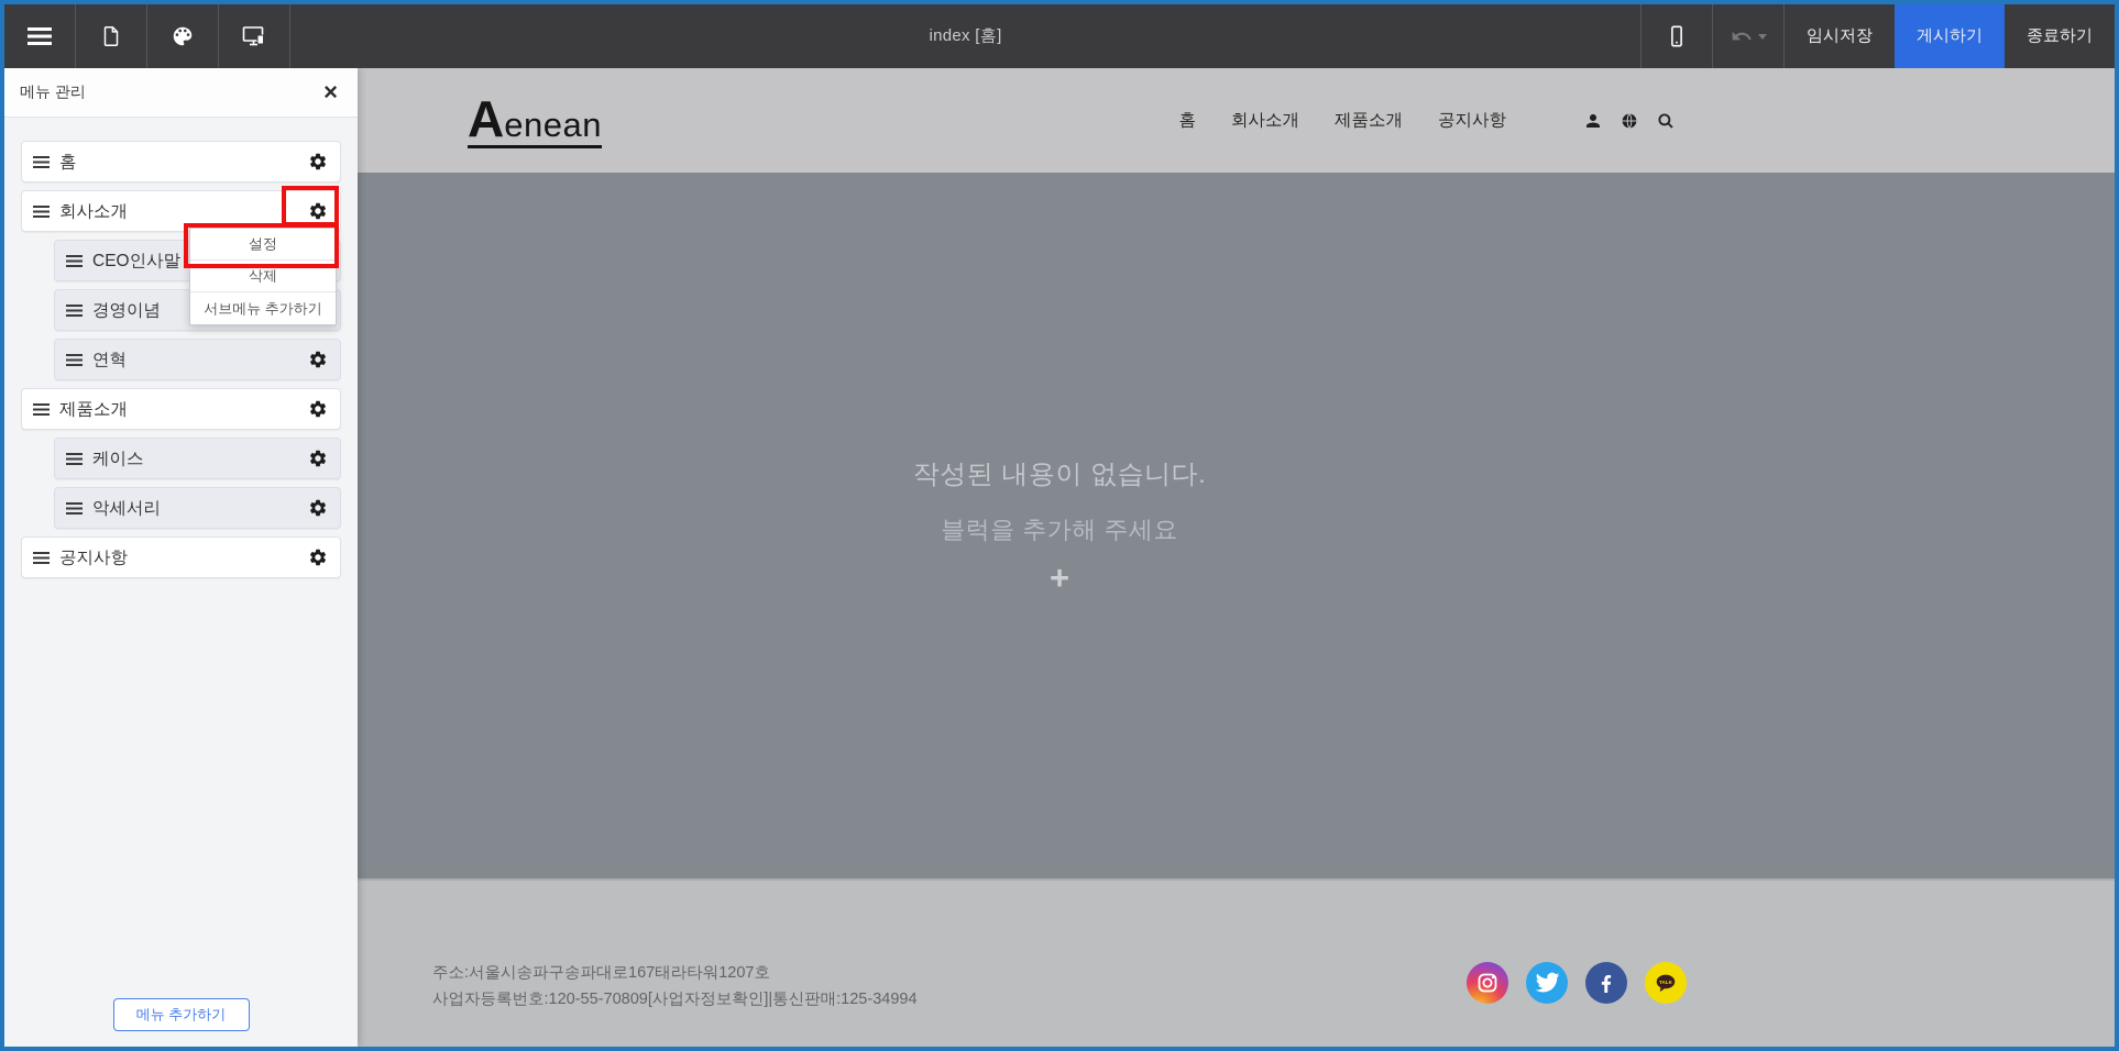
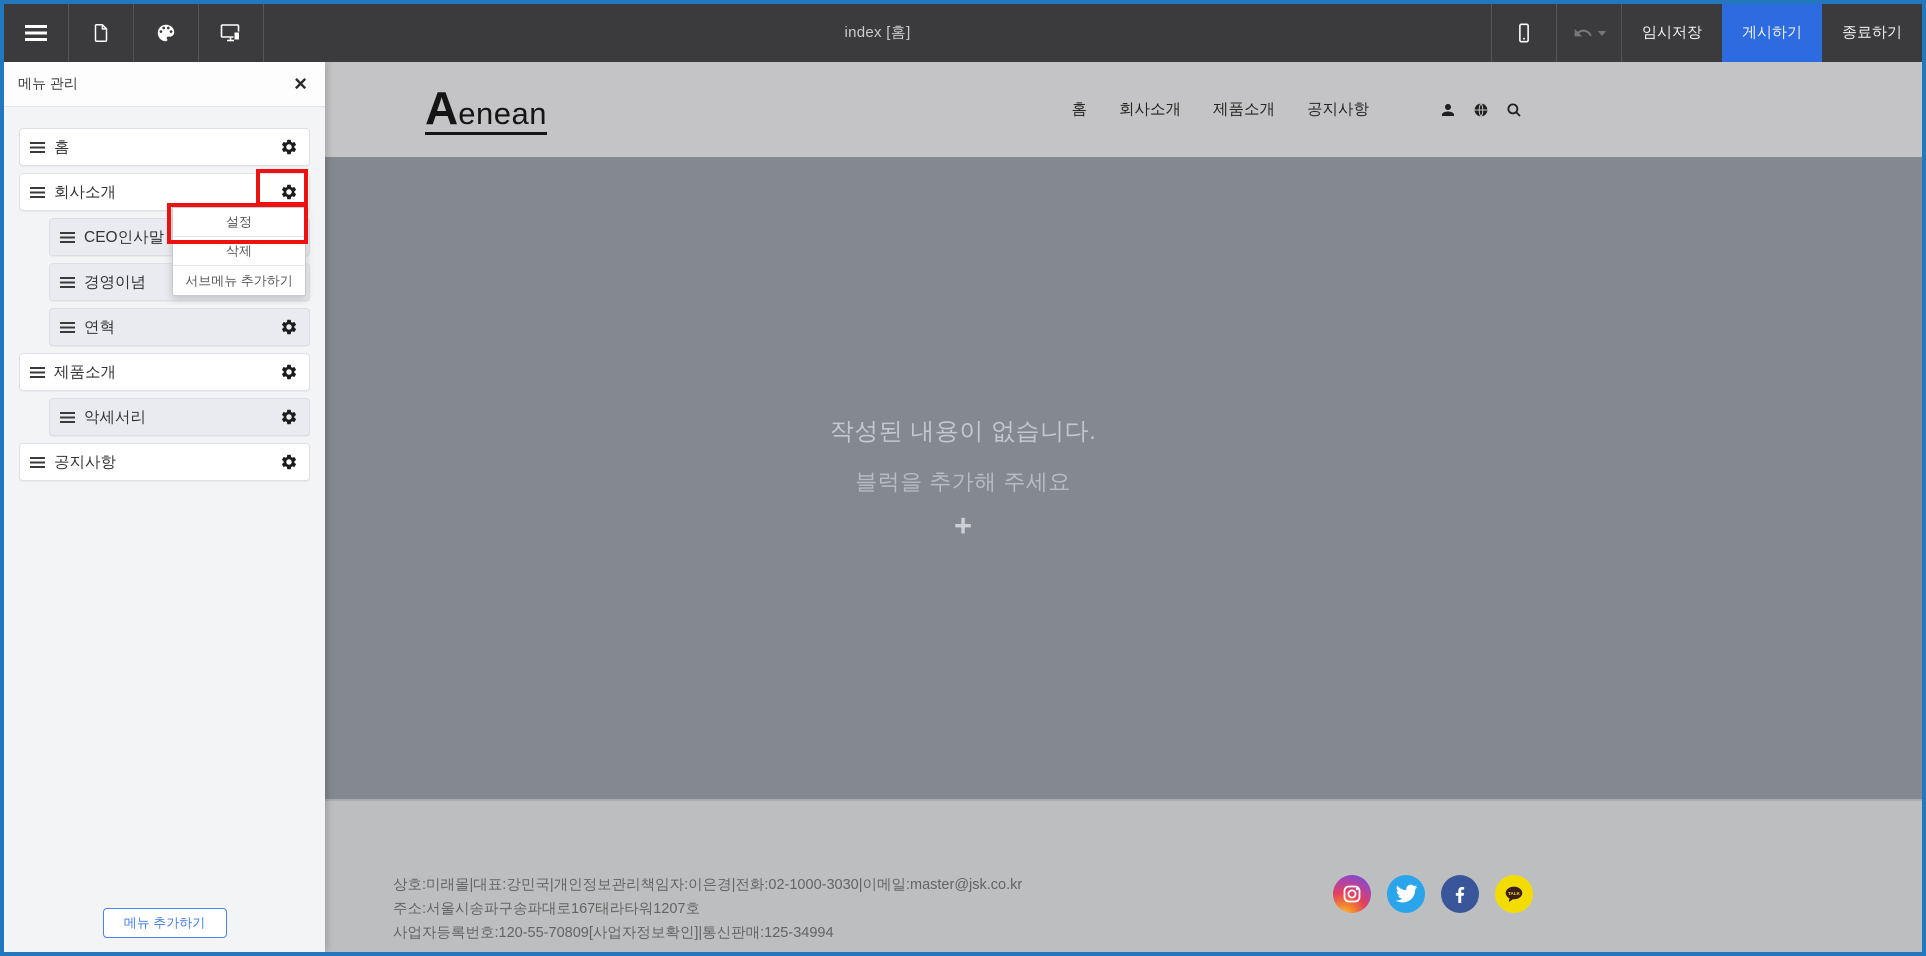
  index [홈]
  임시저장
  게시하기
  종료하기
  Aenean
  홈
  회사소개
  제품소개
  공지사항
  작성된 내용이 없습니다.
  블럭을 추가해 주세요
  +
+ 상호:미래몰|대표:강민국|개인정보관리책임자:이은경|전화:02-1000-3030|이메일:master@jsk.co.kr
  주소:서울시송파구송파대로167태라타워1207호
  사업자등록번호:120-55-70809[사업자정보확인]|통신판매:125-34994
  메뉴 관리
  ×
  홈
  회사소개
  CEO인사말
  경영이념
  연혁
  제품소개
- 케이스
  악세서리
  공지사항
  설정
  삭제
  서브메뉴 추가하기
  메뉴 추가하기
